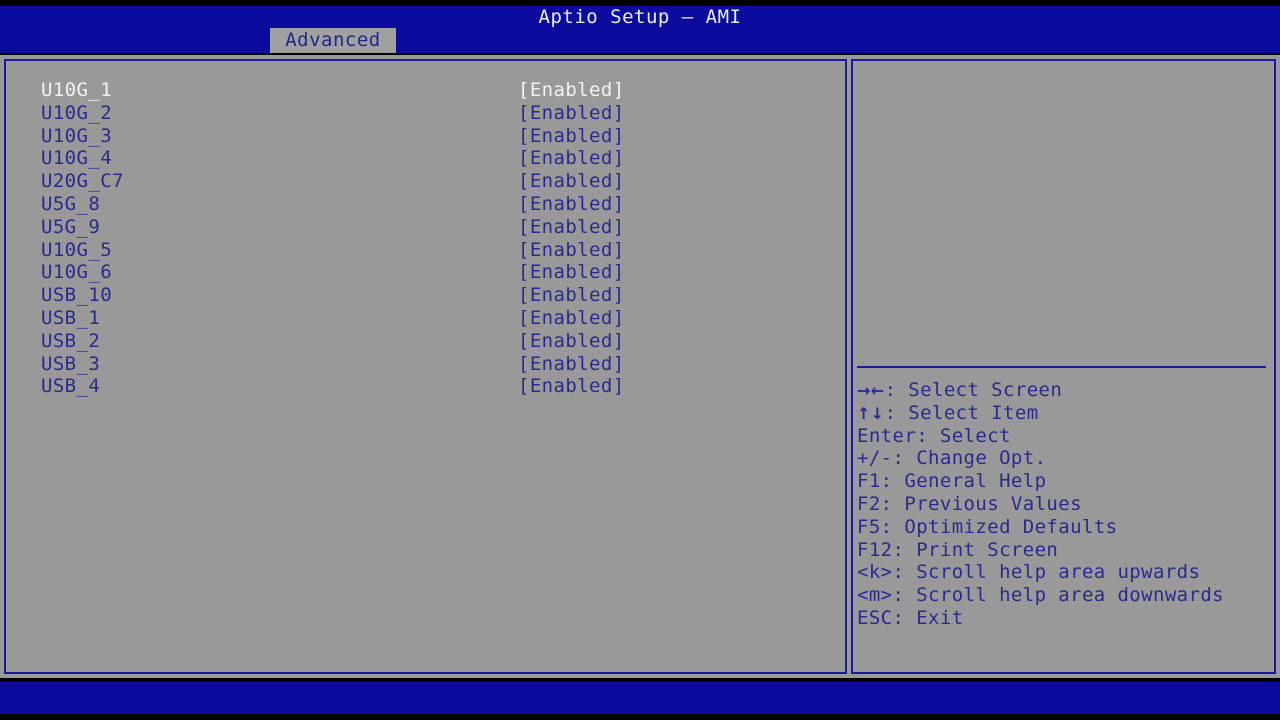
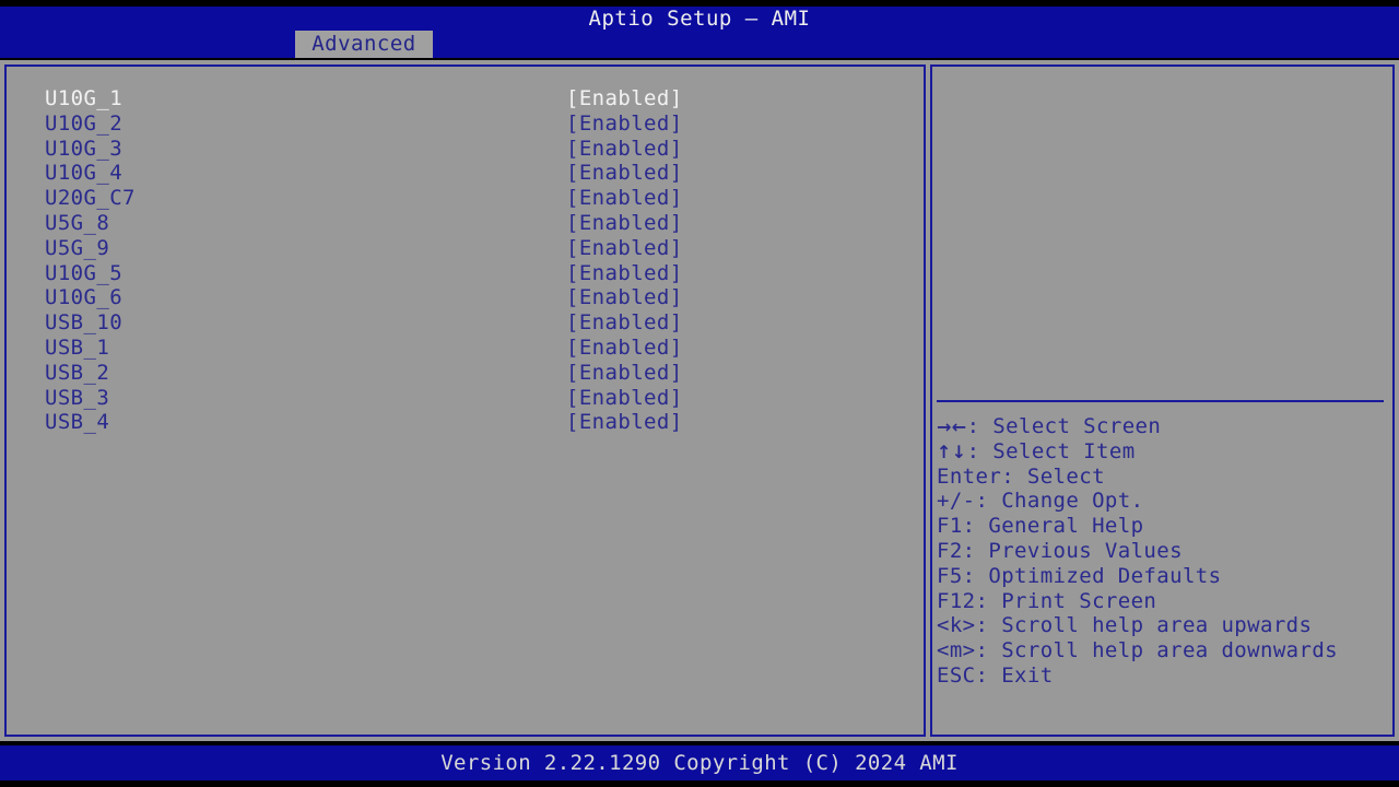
  Aptio Setup – AMI
  Advanced
  U10G_1
  [Enabled]
  U10G_2
  [Enabled]
  U10G_3
  [Enabled]
  U10G_4
  [Enabled]
  U20G_C7
  [Enabled]
  U5G_8
  [Enabled]
  U5G_9
  [Enabled]
  U10G_5
  [Enabled]
  U10G_6
  [Enabled]
  USB_10
  [Enabled]
  USB_1
  [Enabled]
  USB_2
  [Enabled]
  USB_3
  [Enabled]
  USB_4
  [Enabled]
  →←: Select Screen
  ↑↓: Select Item
  Enter: Select
  +/-: Change Opt.
  F1: General Help
  F2: Previous Values
  F5: Optimized Defaults
  F12: Print Screen
  <k>: Scroll help area upwards
  <m>: Scroll help area downwards
  ESC: Exit
+ Version 2.22.1290 Copyright (C) 2024 AMI
